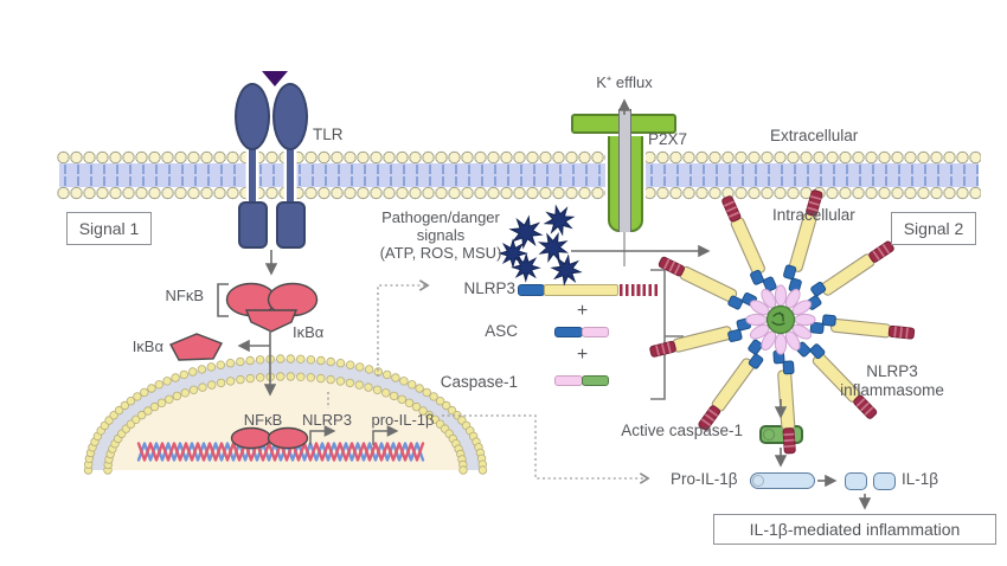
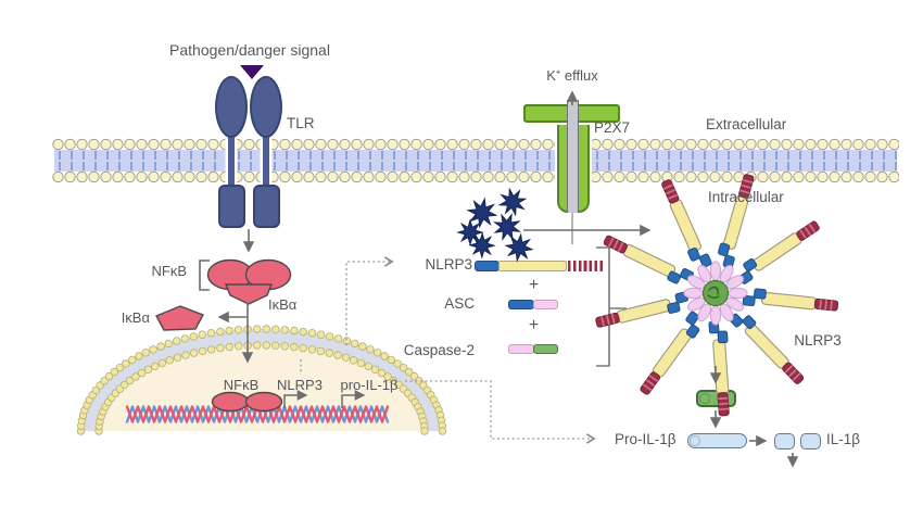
+ Pathogen/danger signal
  TLR
- Signal 1
  NFκB
  IκBα
  IκBα
  NFκB
  NLRP3
  pro-IL-1β
  K⁺ efflux
  P2X7
  Extracellular
  Intracellular
- Signal 2
- Pathogen/danger
- signals
- (ATP, ROS, MSU)
  NLRP3
  +
  ASC
  +
- Caspase-1
+ Caspase-2
  NLRP3
- inflammasome
- Active caspase-1
  Pro-IL-1β
  IL-1β
- IL-1β-mediated inflammation
